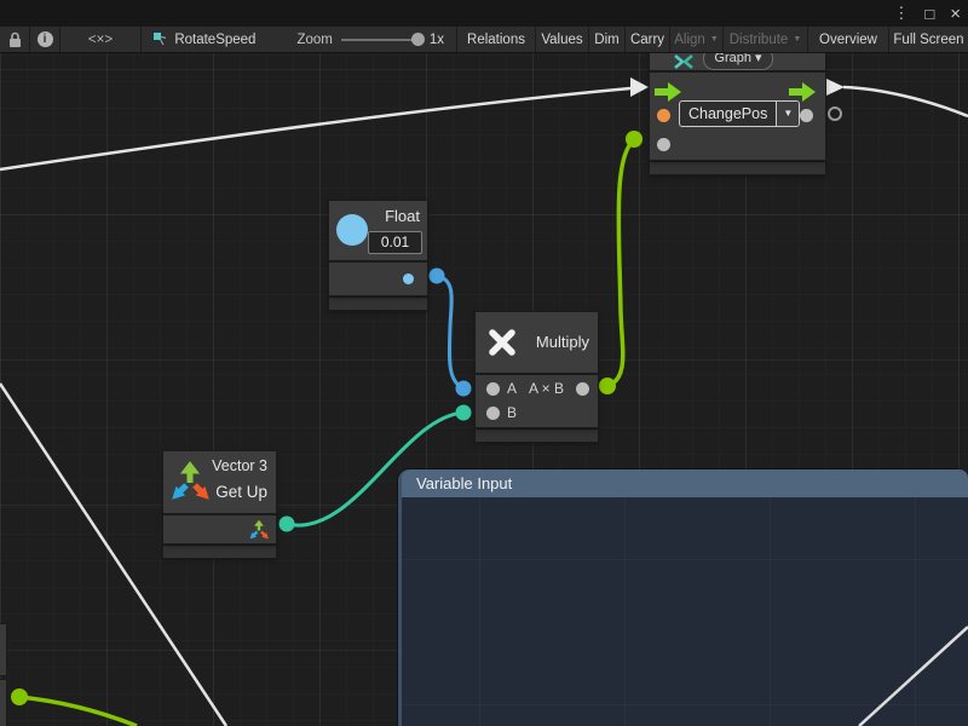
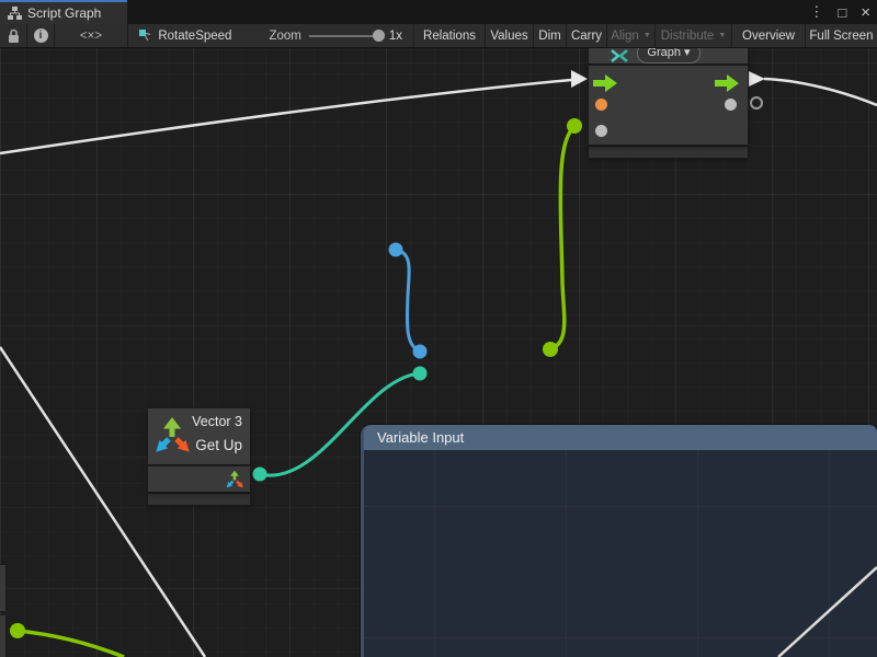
  Variable Input
  Graph ▾
- ChangePos
- ▼
- Float
- 0.01
- Multiply
- A
- A × B
- B
  Vector 3
  Get Up
+ Script Graph
  ⋮
  □
  ×
  i
  <×>
  RotateSpeed
  Zoom
  1x
  Relations
  Values
  Dim
  Carry
  Align
  Distribute
  Overview
  Full Screen
